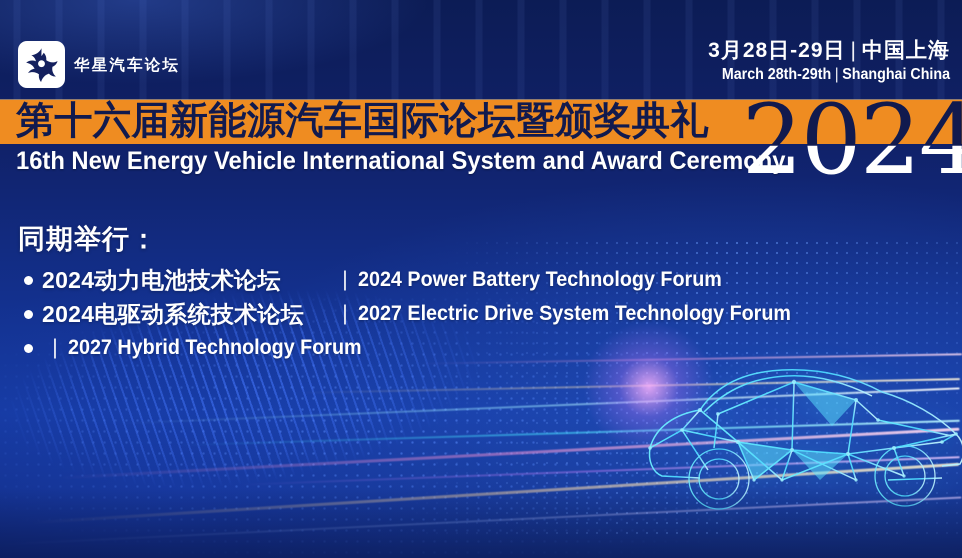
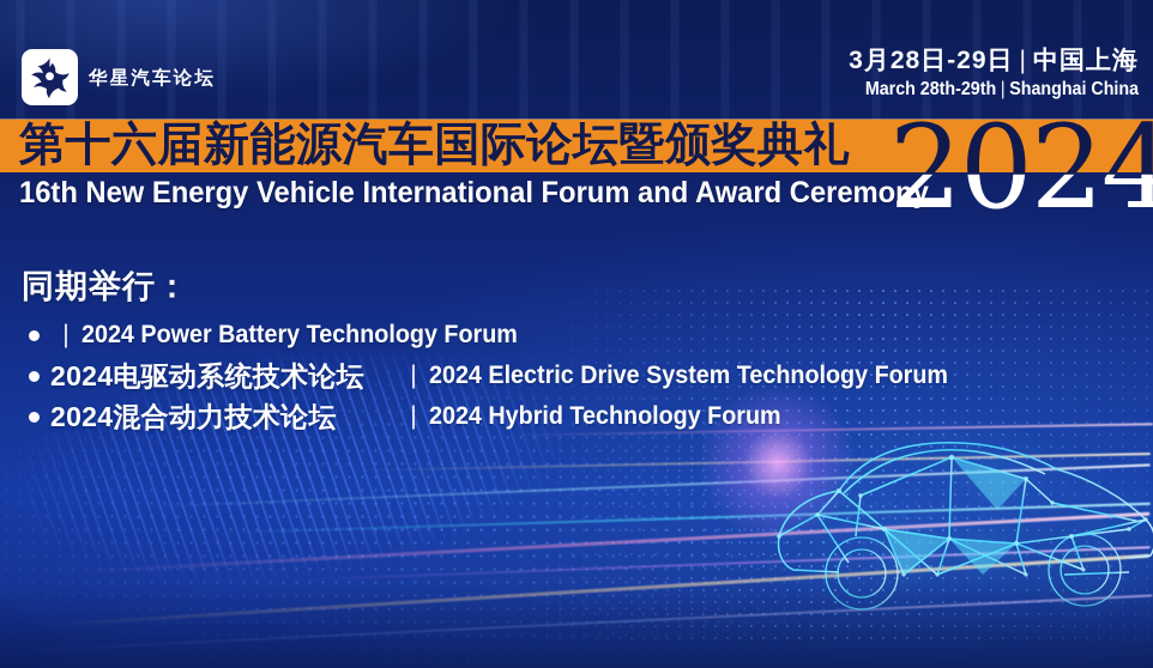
  华星汽车论坛
  3月28日-29日 | 中国上海
  March 28th-29th | Shanghai China
  第十六届新能源汽车国际论坛暨颁奖典礼
- 16th New Energy Vehicle International System and Award Ceremony
+ 16th New Energy Vehicle International Forum and Award Ceremony
  2024
  同期举行：
- 2024动力电池技术论坛
  |
  2024 Power Battery Technology Forum
  2024电驱动系统技术论坛
  |
- 2027 Electric Drive System Technology Forum
+ 2024 Electric Drive System Technology Forum
+ 2024混合动力技术论坛
  |
- 2027 Hybrid Technology Forum
+ 2024 Hybrid Technology Forum
